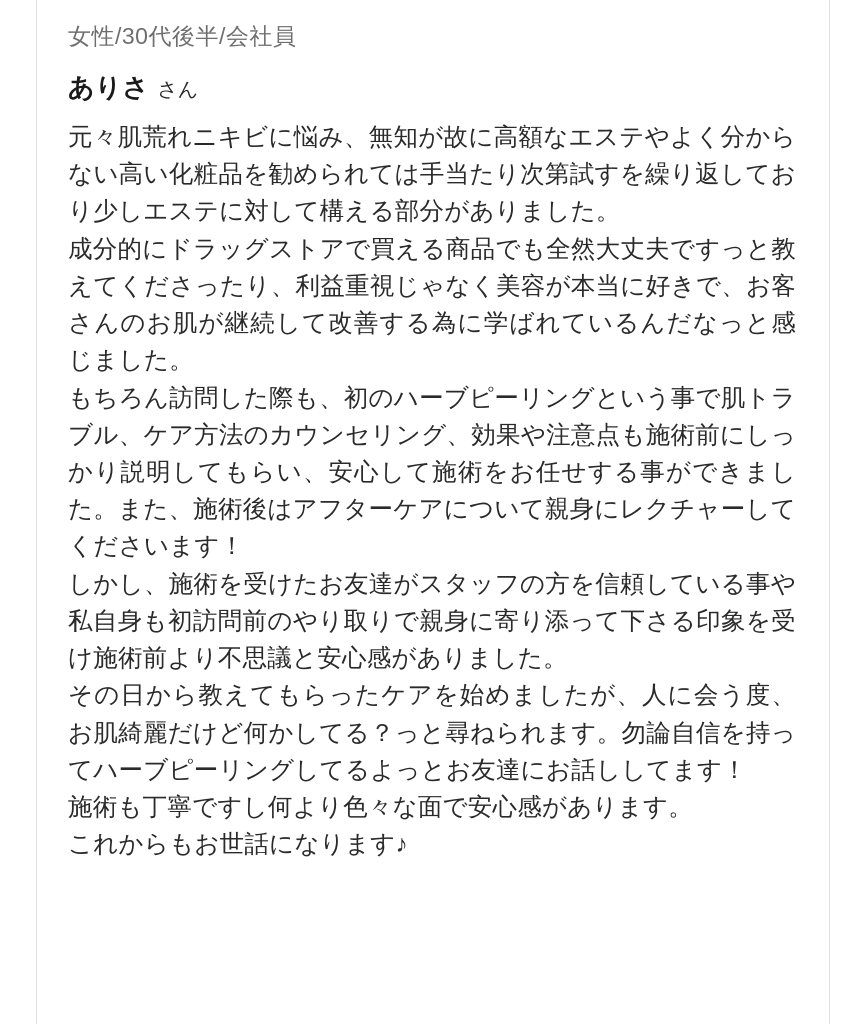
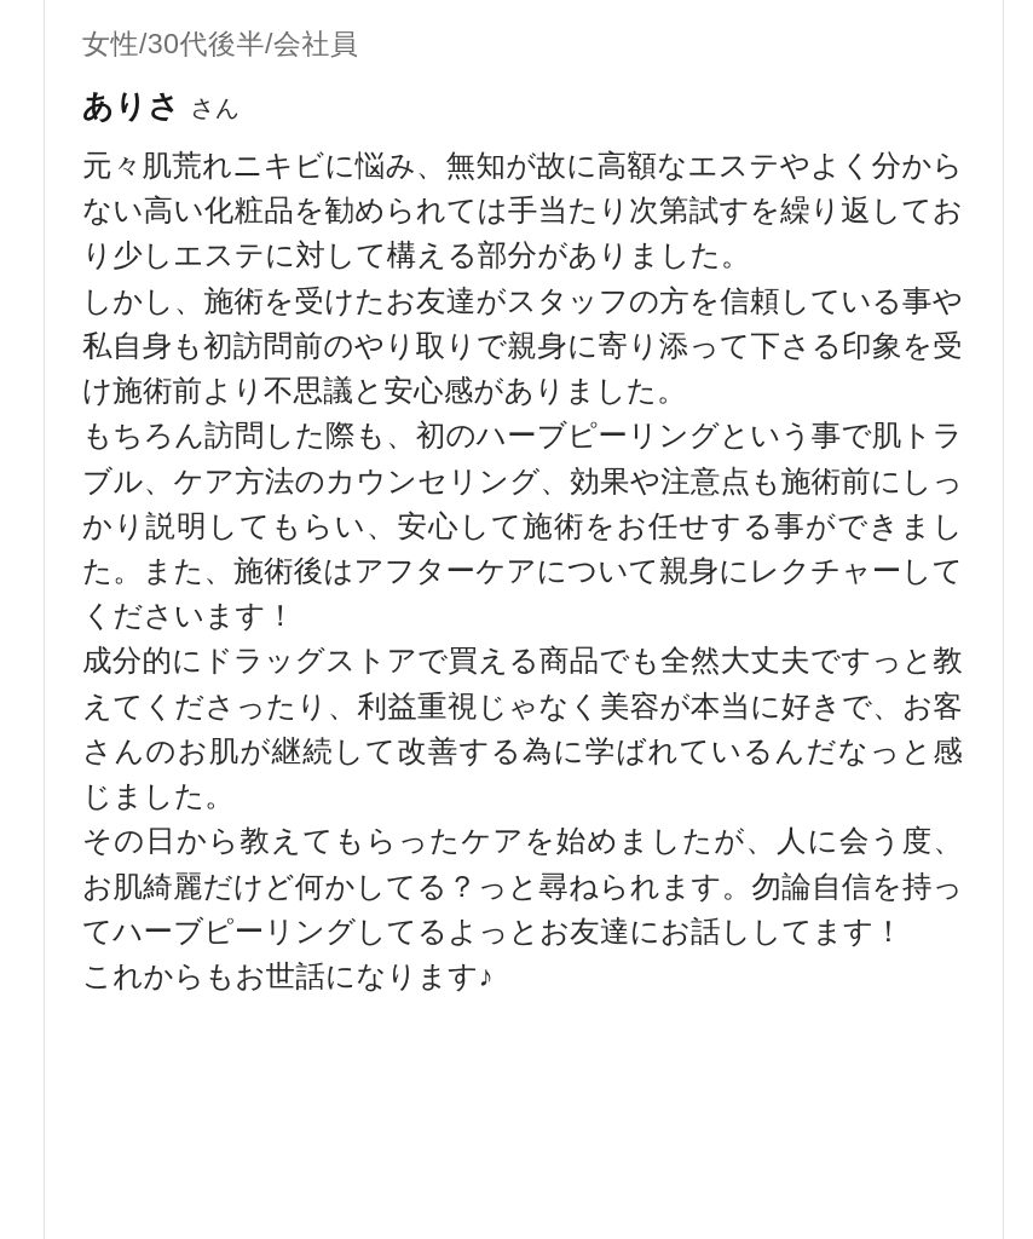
  女性/30代後半/会社員
  ありさ
  さん
  元々肌荒れニキビに悩み、無知が故に高額なエステやよく分からない高い化粧品を勧められては手当たり次第試すを繰り返しており少しエステに対して構える部分がありました。
- 成分的にドラッグストアで買える商品でも全然大丈夫ですっと教えてくださったり、利益重視じゃなく美容が本当に好きで、お客さんのお肌が継続して改善する為に学ばれているんだなっと感じました。
+ しかし、施術を受けたお友達がスタッフの方を信頼している事や私自身も初訪問前のやり取りで親身に寄り添って下さる印象を受け施術前より不思議と安心感がありました。
  もちろん訪問した際も、初のハーブピーリングという事で肌トラブル、ケア方法のカウンセリング、効果や注意点も施術前にしっかり説明してもらい、安心して施術をお任せする事ができました。また、施術後はアフターケアについて親身にレクチャーしてくださいます！
- しかし、施術を受けたお友達がスタッフの方を信頼している事や私自身も初訪問前のやり取りで親身に寄り添って下さる印象を受け施術前より不思議と安心感がありました。
+ 成分的にドラッグストアで買える商品でも全然大丈夫ですっと教えてくださったり、利益重視じゃなく美容が本当に好きで、お客さんのお肌が継続して改善する為に学ばれているんだなっと感じました。
  その日から教えてもらったケアを始めましたが、人に会う度、お肌綺麗だけど何かしてる？っと尋ねられます。勿論自信を持ってハーブピーリングしてるよっとお友達にお話ししてます！
- 施術も丁寧ですし何より色々な面で安心感があります。
  これからもお世話になります♪
